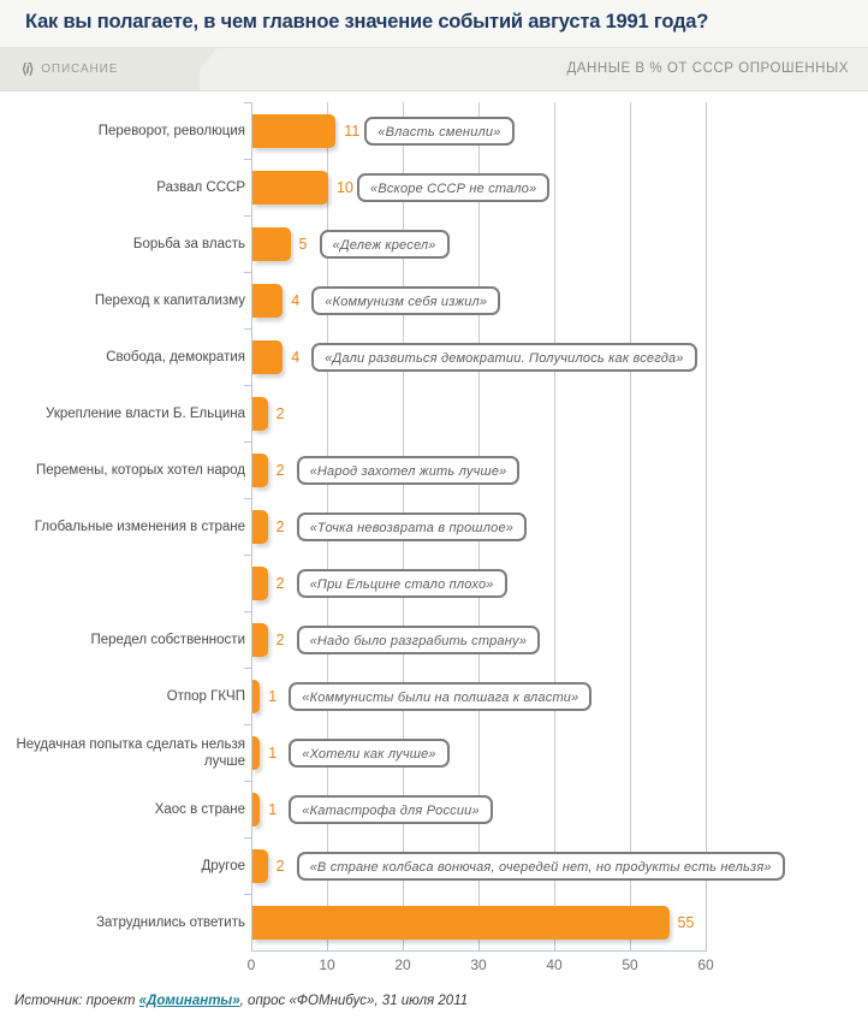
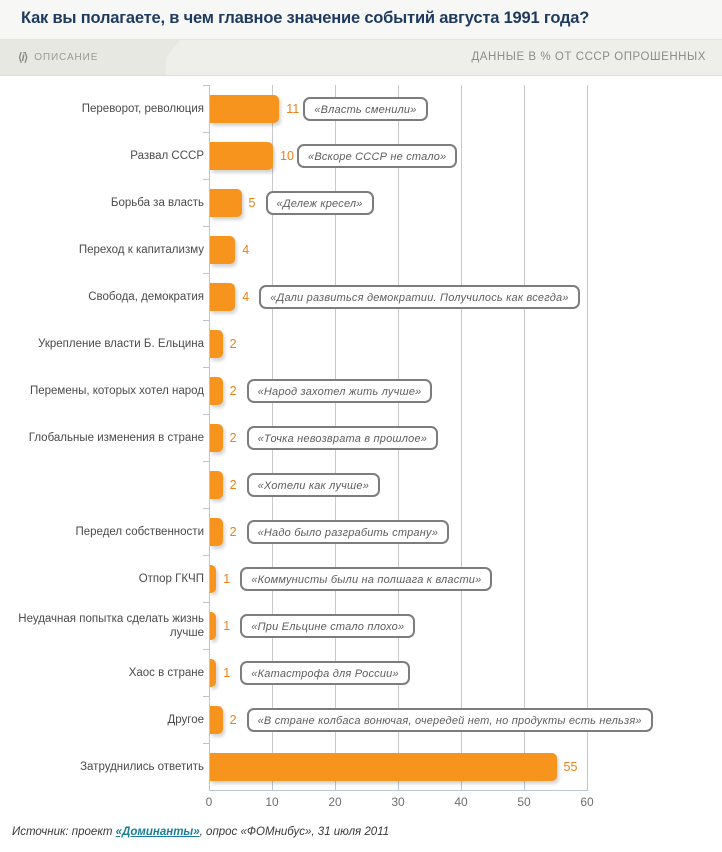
  Как вы полагаете, в чем главное значение событий августа 1991 года?
  ⟨i⟩
  ОПИСАНИЕ
  ДАННЫЕ В % ОТ СССР ОПРОШЕННЫХ
  0
  10
  20
  30
  40
  50
  60
  Переворот, революция
  11
  «Власть сменили»
  Развал СССР
  10
  «Вскоре СССР не стало»
  Борьба за власть
  5
  «Дележ кресел»
  Переход к капитализму
  4
- «Коммунизм себя изжил»
  Свобода, демократия
  4
  «Дали развиться демократии. Получилось как всегда»
  Укрепление власти Б. Ельцина
  2
  Перемены, которых хотел народ
  2
  «Народ захотел жить лучше»
  Глобальные изменения в стране
  2
  «Точка невозврата в прошлое»
  2
- «При Ельцине стало плохо»
+ «Хотели как лучше»
  Передел собственности
  2
  «Надо было разграбить страну»
  Отпор ГКЧП
  1
  «Коммунисты были на полшага к власти»
- Неудачная попытка сделать нельзя лучше
+ Неудачная попытка сделать жизнь лучше
  1
- «Хотели как лучше»
+ «При Ельцине стало плохо»
  Хаос в стране
  1
  «Катастрофа для России»
  Другое
  2
  «В стране колбаса вонючая, очередей нет, но продукты есть нельзя»
  Затруднились ответить
  55
  Источник: проект «Доминанты», опрос «ФОМнибус», 31 июля 2011
